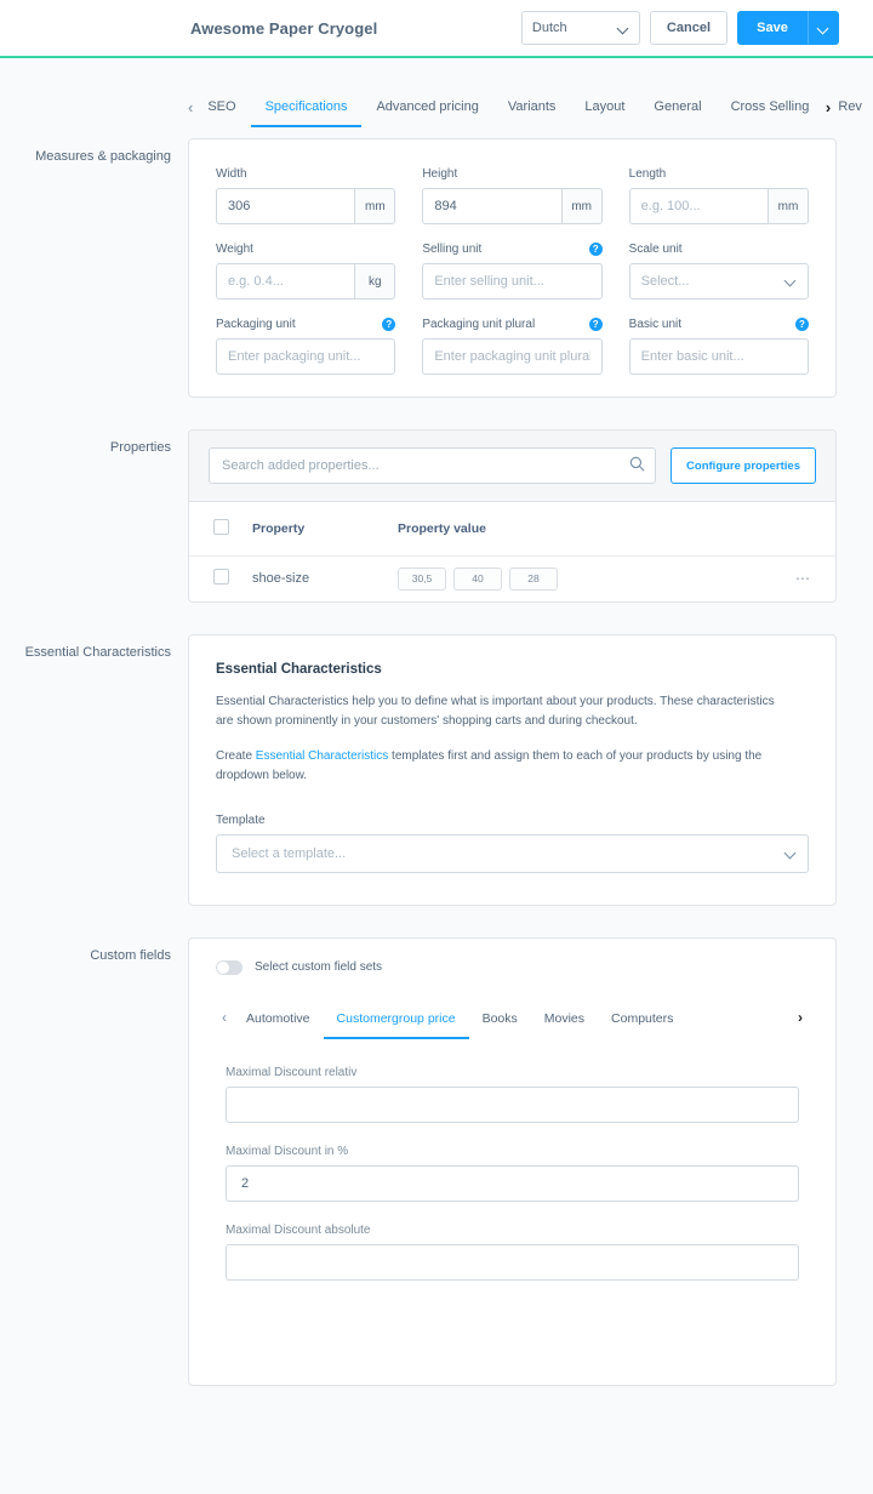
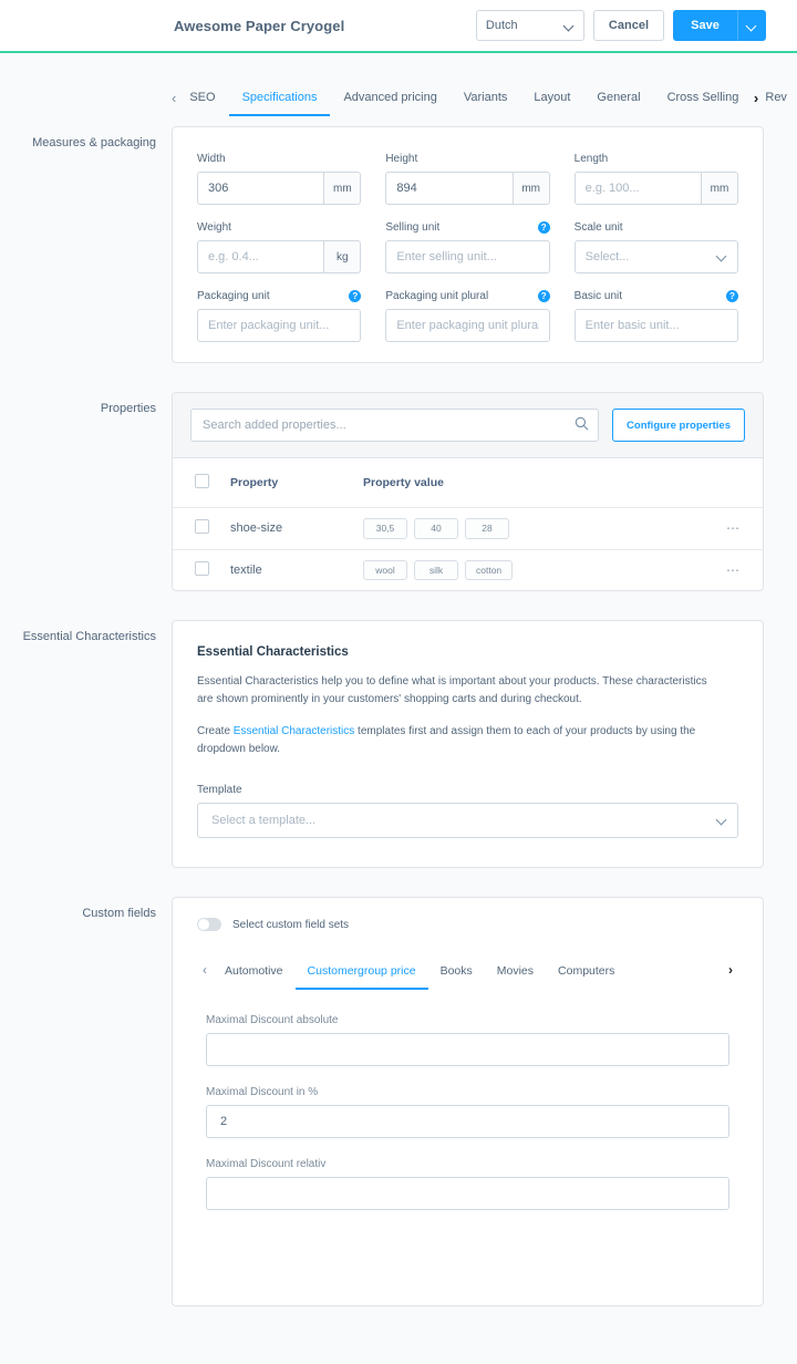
  Awesome Paper Cryogel
  Dutch
  Cancel
  Save
  ‹
  SEO
  Specifications
  Advanced pricing
  Variants
  Layout
  General
  Cross Selling
  Rev
  ›
  Measures & packaging
  Width
  306
  mm
  Height
  894
  mm
  Length
  e.g. 100...
  mm
  Weight
  e.g. 0.4...
  kg
  Selling unit
  ?
  Enter selling unit...
  Scale unit
  Select...
  Packaging unit
  ?
  Enter packaging unit...
  Packaging unit plural
  ?
  Enter packaging unit plura
  Basic unit
  ?
  Enter basic unit...
  Properties
  Search added properties...
  Configure properties
  	Property	Property value
  	shoe-size	30,5 40 28	⋯
+ 	textile	wool silk cotton	⋯
  Essential Characteristics
  Essential Characteristics
  Essential Characteristics help you to define what is important about your products. These characteristics are shown prominently in your customers' shopping carts and during checkout.
  Create Essential Characteristics templates first and assign them to each of your products by using the dropdown below.
  Template
  Select a template...
  Custom fields
  Select custom field sets
  ‹
  Automotive
  Customergroup price
  Books
  Movies
  Computers
  ›
- Maximal Discount relativ
+ Maximal Discount absolute
  Maximal Discount in %
  2
- Maximal Discount absolute
+ Maximal Discount relativ
